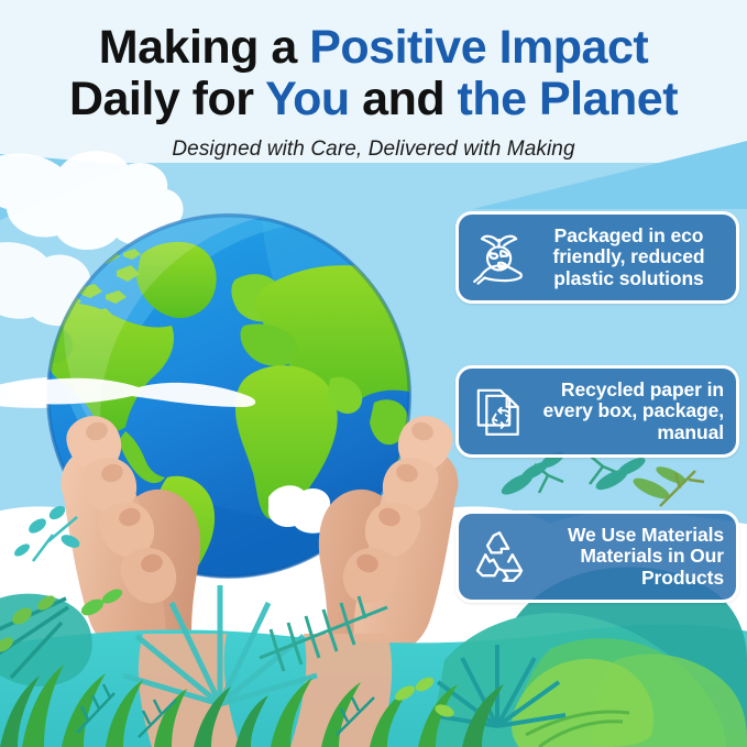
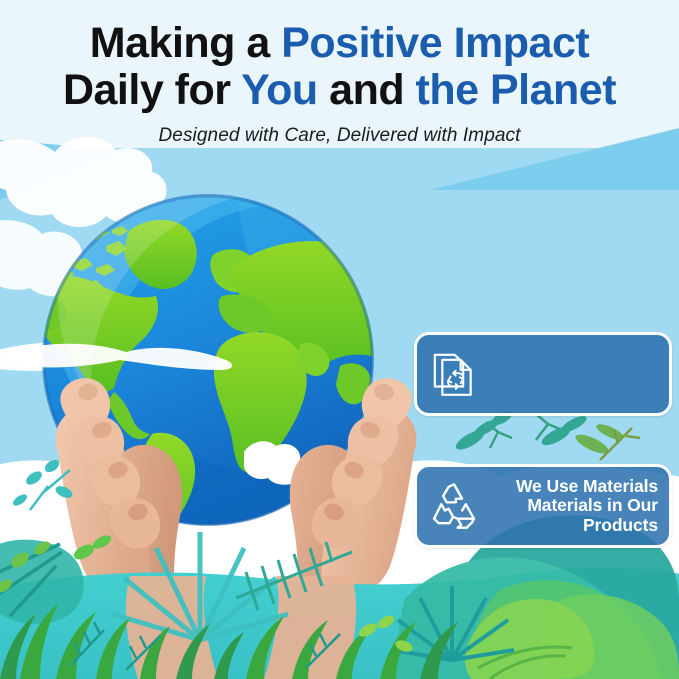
  Making a Positive Impact
  Daily for You and the Planet
- Designed with Care, Delivered with Making
+ Designed with Care, Delivered with Impact
- Packaged in eco friendly, reduced plastic solutions
- Recycled paper in every box, package, manual
  We Use Materials Materials in Our Products
